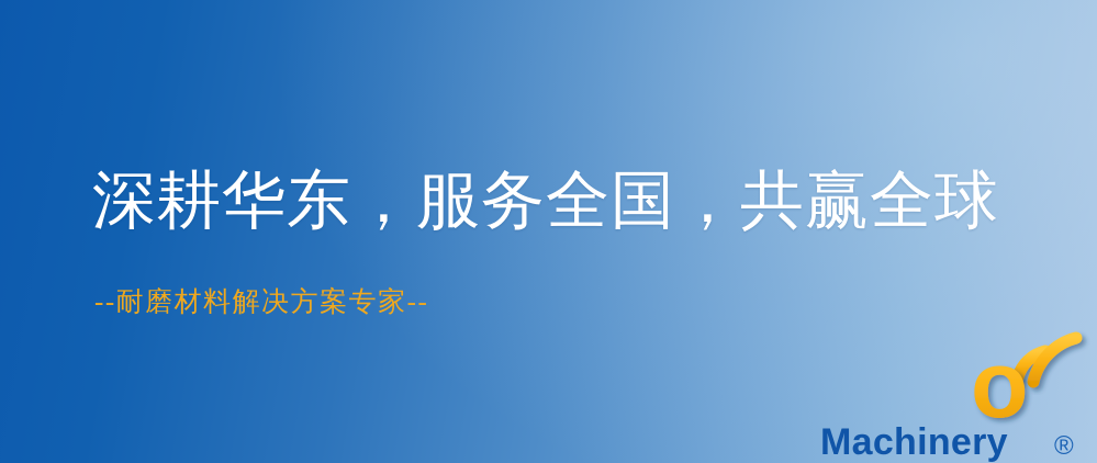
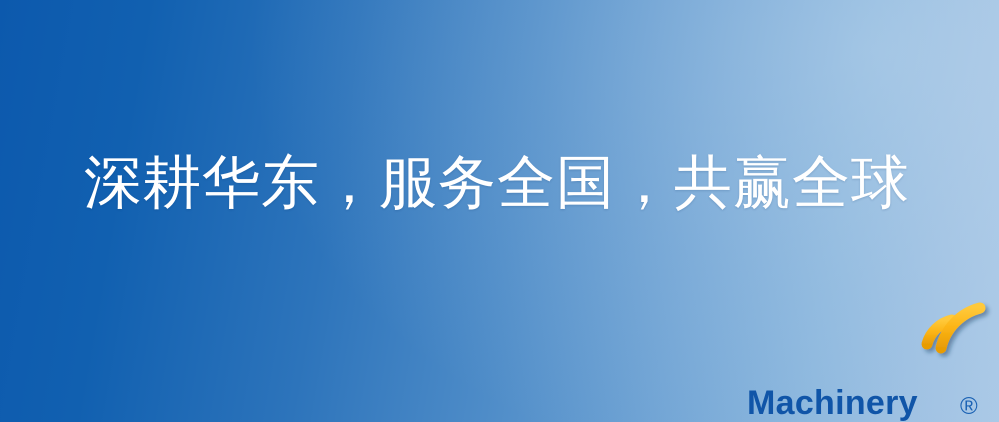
  深耕华东，服务全国，共赢全球
- --耐磨材料解决方案专家--
- o
  Machinery
  ®
